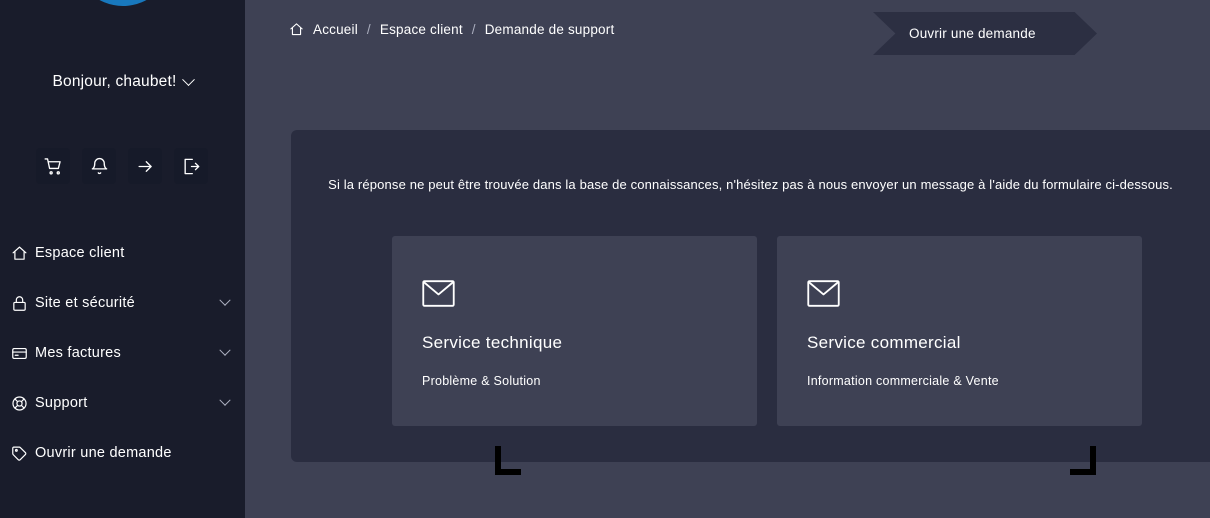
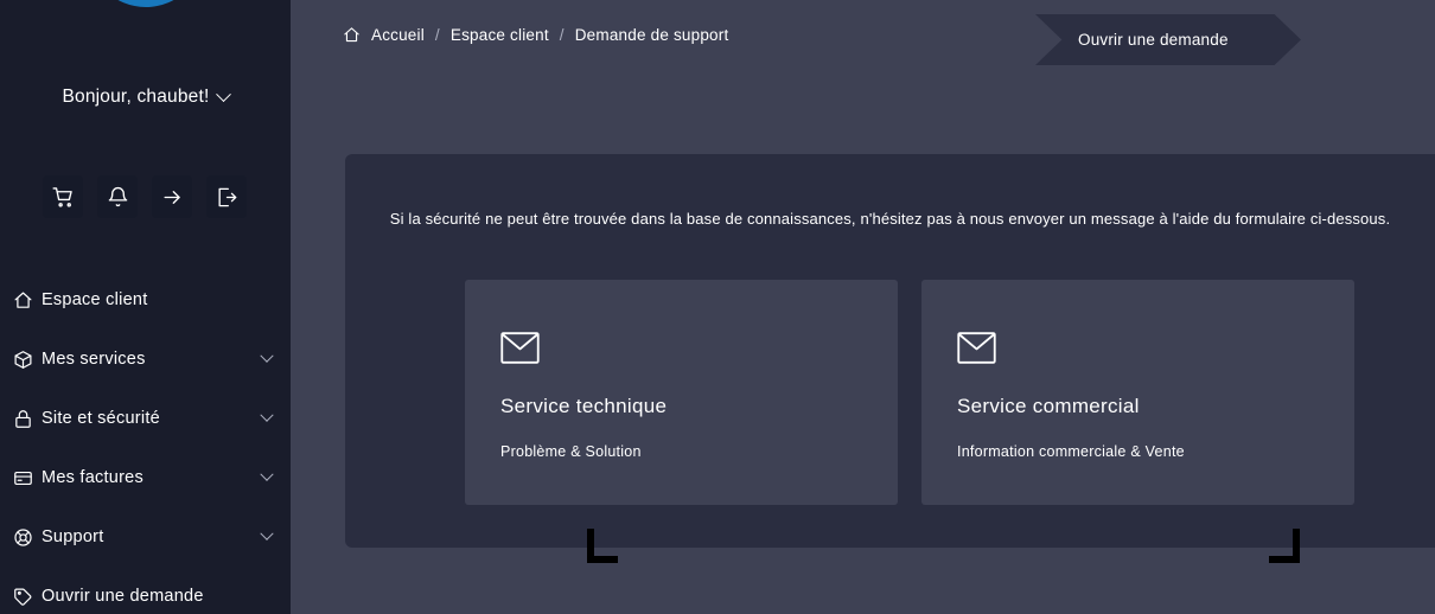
  Bonjour, chaubet!
  Espace client
+ Mes services
  Site et sécurité
  Mes factures
  Support
  Ouvrir une demande
  Accueil
  /
  Espace client
  /
  Demande de support
  Ouvrir une demande
- Si la réponse ne peut être trouvée dans la base de connaissances, n'hésitez pas à nous envoyer un message à l'aide du formulaire ci-dessous.
+ Si la sécurité ne peut être trouvée dans la base de connaissances, n'hésitez pas à nous envoyer un message à l'aide du formulaire ci-dessous.
  Service technique
  Problème & Solution
  Service commercial
  Information commerciale & Vente
